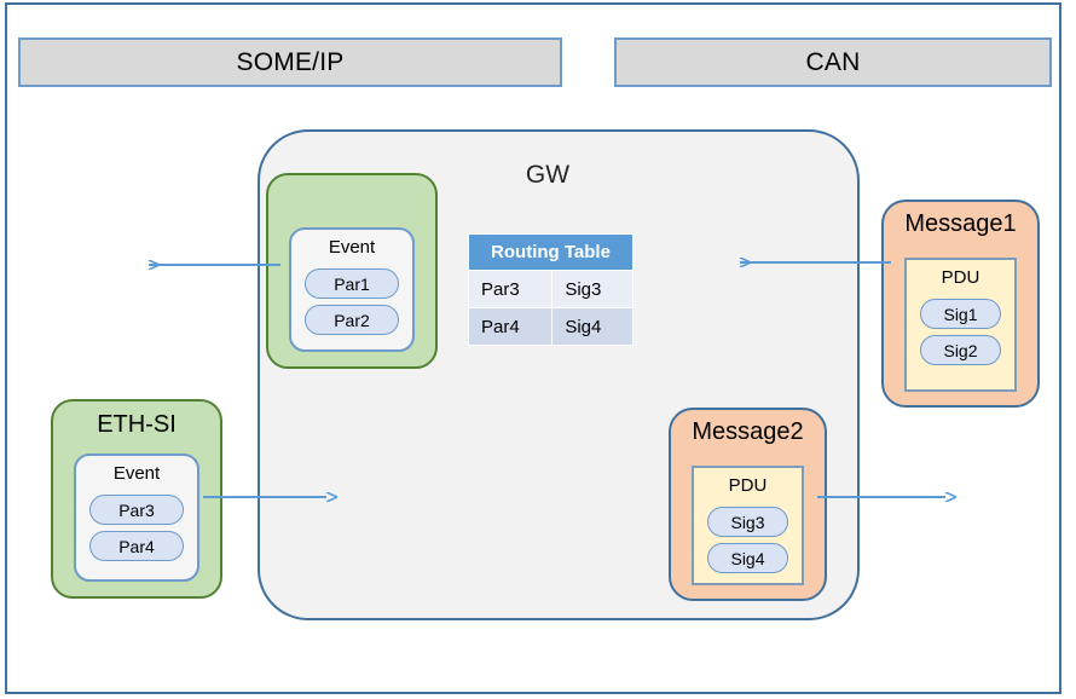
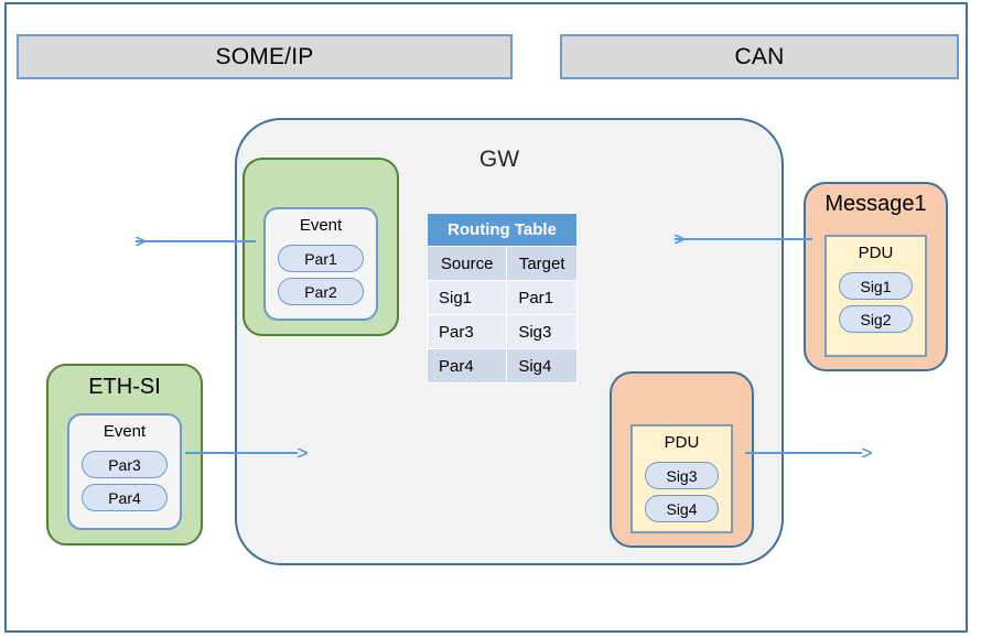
  SOME/IP
  CAN
  GW
  Event
  Par1
  Par2
  ETH-SI
  Event
  Par3
  Par4
  Message1
  PDU
  Sig1
  Sig2
- Message2
  PDU
  Sig3
  Sig4
  Routing Table
+ Source	Target
+ Sig1	Par1
  Par3	Sig3
  Par4	Sig4
